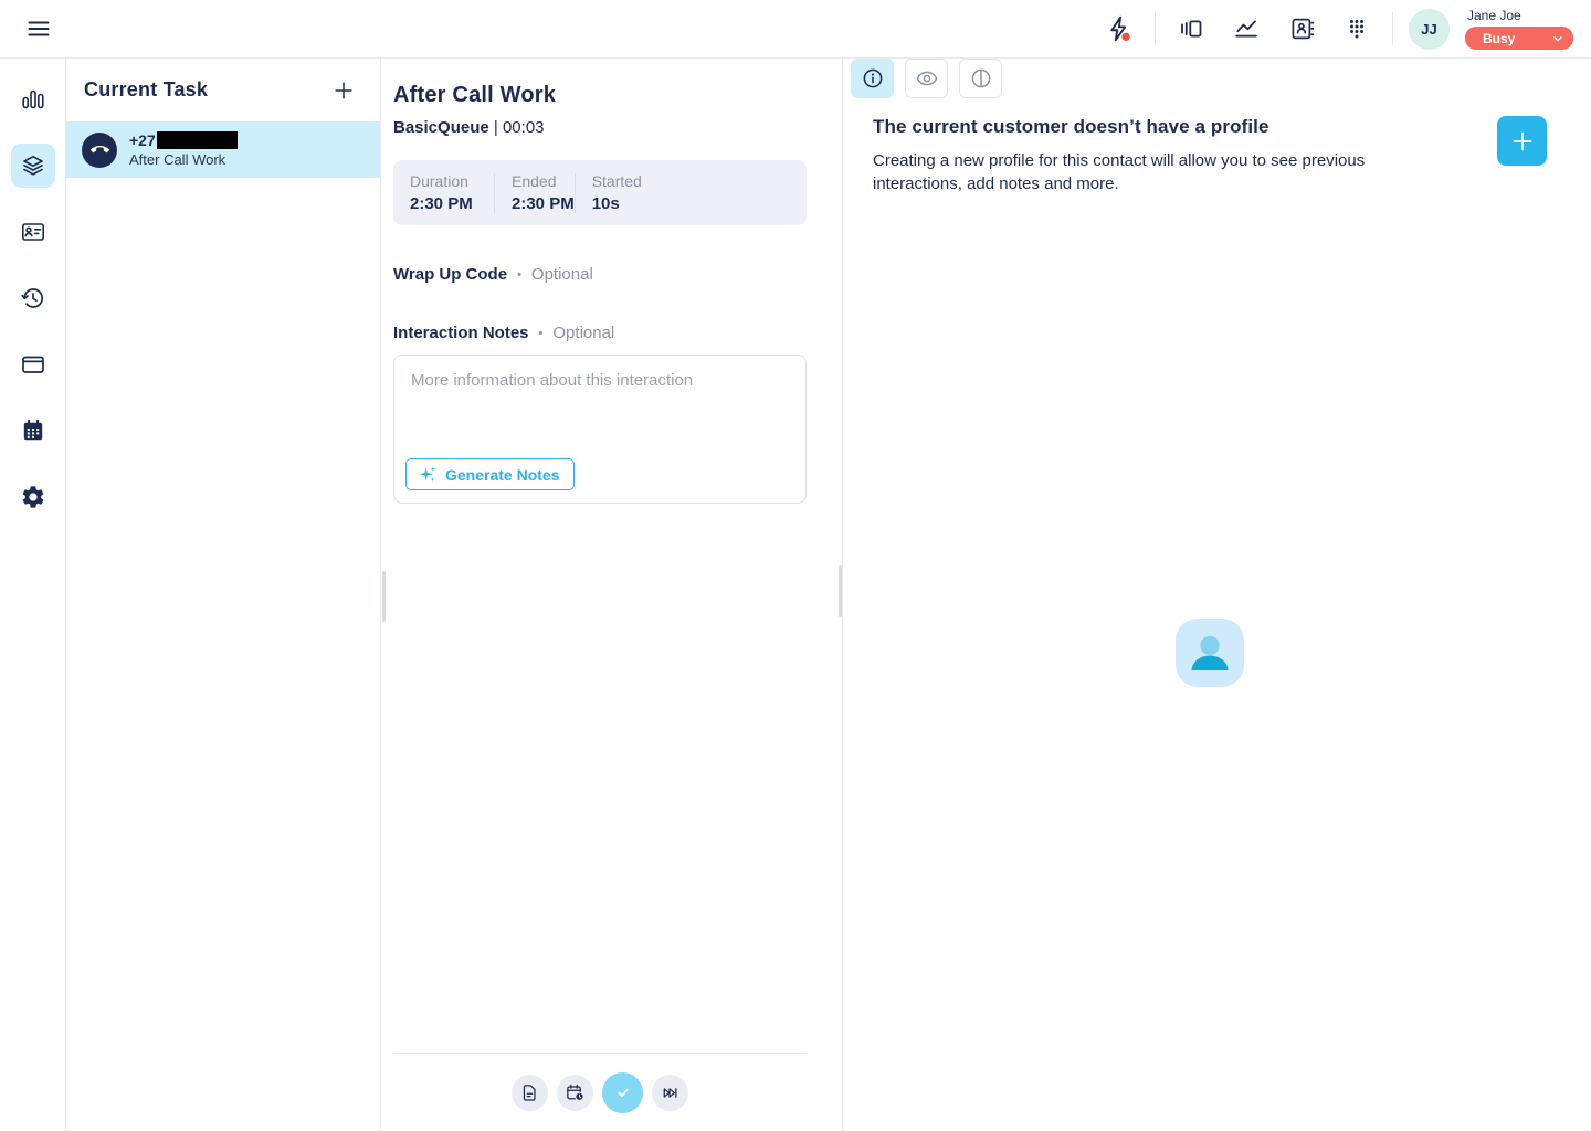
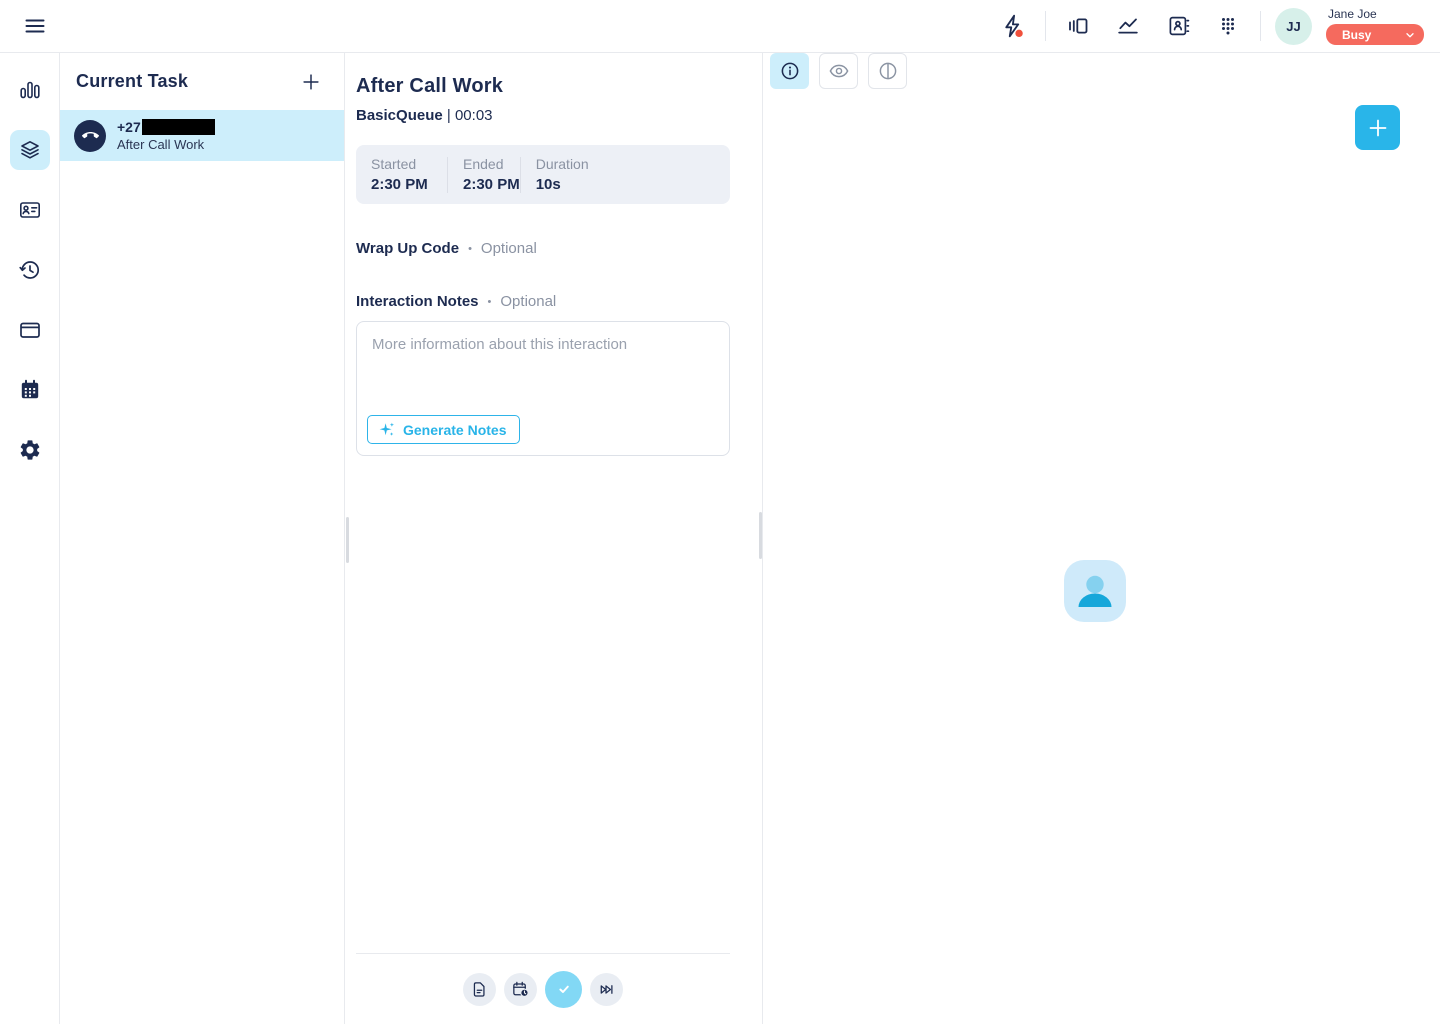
  JJ
  Jane Joe
  Busy
  Current Task
  +27
  After Call Work
  After Call Work
  BasicQueue | 00:03
- Duration
+ Started
  2:30 PM
  Ended
  2:30 PM
- Started
+ Duration
  10s
  Wrap Up Code
  •
  Optional
  Interaction Notes
  •
  Optional
  More information about this interaction
  Generate Notes
- The current customer doesn’t have a profile
- Creating a new profile for this contact will allow you to see previous interactions, add notes and more.
